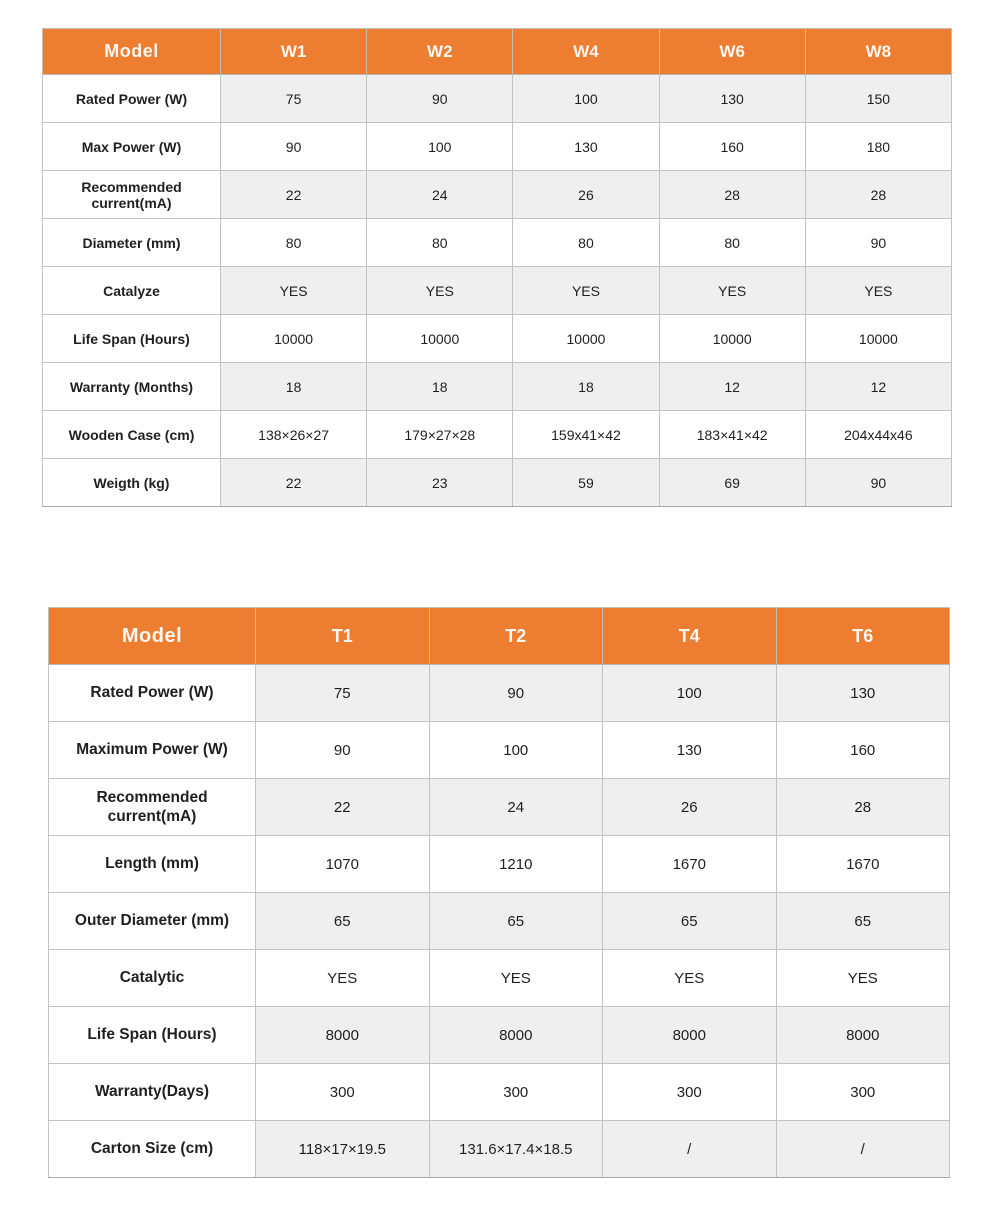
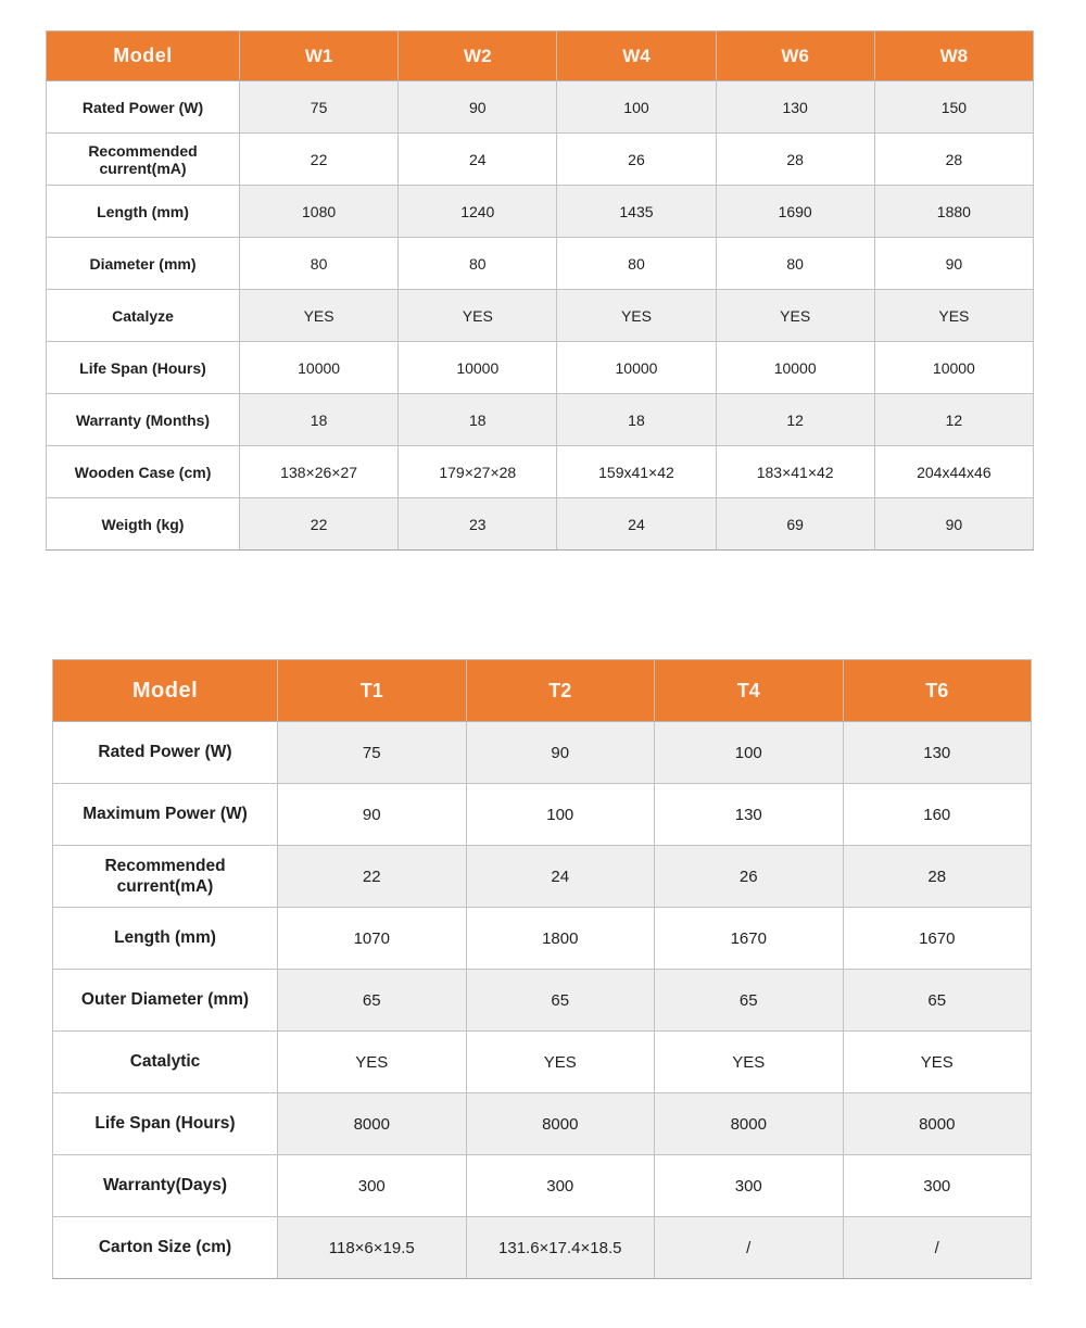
  Model	W1	W2	W4	W6	W8
  Rated Power (W)	75	90	100	130	150
- Max Power (W)	90	100	130	160	180
  Recommended current(mA)	22	24	26	28	28
+ Length (mm)	1080	1240	1435	1690	1880
  Diameter (mm)	80	80	80	80	90
  Catalyze	YES	YES	YES	YES	YES
  Life Span (Hours)	10000	10000	10000	10000	10000
  Warranty (Months)	18	18	18	12	12
  Wooden Case (cm)	138×26×27	179×27×28	159x41×42	183×41×42	204x44x46
- Weigth (kg)	22	23	59	69	90
+ Weigth (kg)	22	23	24	69	90
  Model	T1	T2	T4	T6
  Rated Power (W)	75	90	100	130
  Maximum Power (W)	90	100	130	160
  Recommended current(mA)	22	24	26	28
- Length (mm)	1070	1210	1670	1670
+ Length (mm)	1070	1800	1670	1670
  Outer Diameter (mm)	65	65	65	65
  Catalytic	YES	YES	YES	YES
  Life Span (Hours)	8000	8000	8000	8000
  Warranty(Days)	300	300	300	300
- Carton Size (cm)	118×17×19.5	131.6×17.4×18.5	/	/
+ Carton Size (cm)	118×6×19.5	131.6×17.4×18.5	/	/
